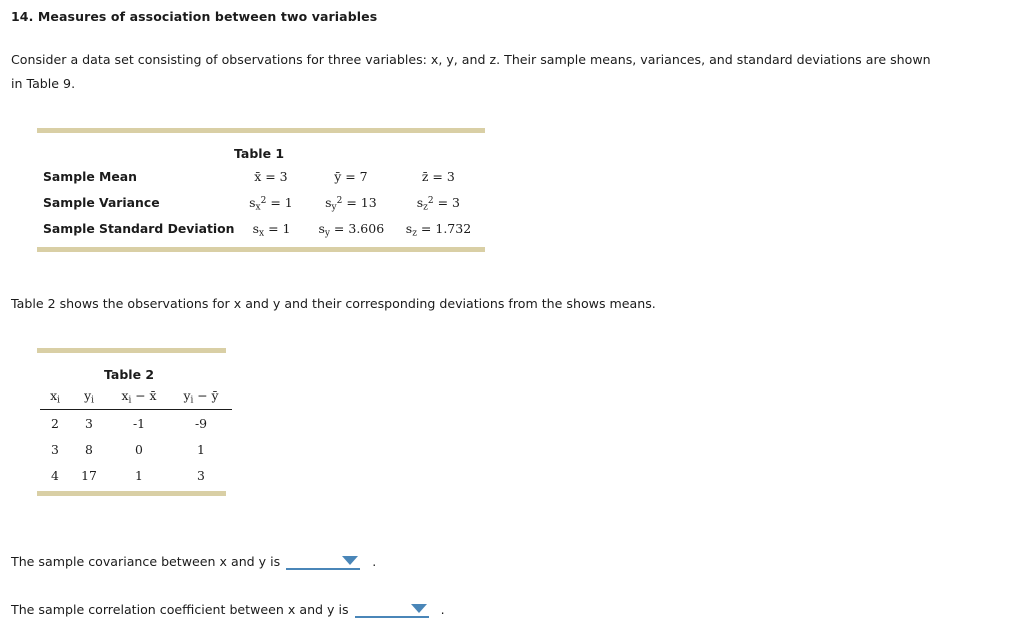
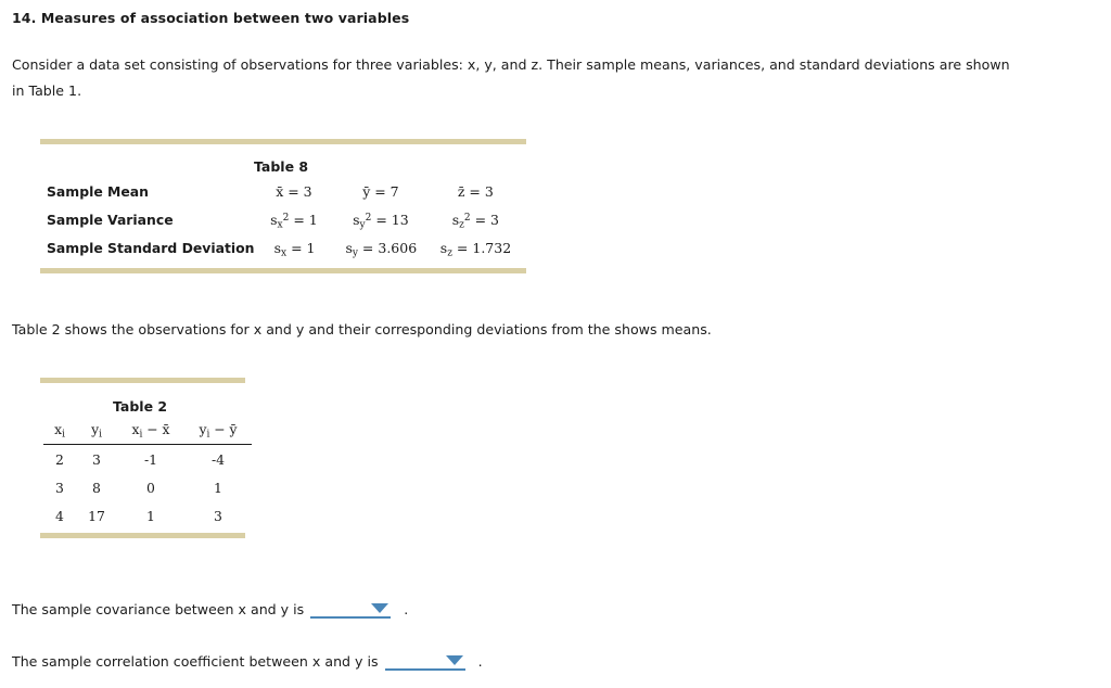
  14. Measures of association between two variables
- Consider a data set consisting of observations for three variables: x, y, and z. Their sample means, variances, and standard deviations are shown in Table 9.
+ Consider a data set consisting of observations for three variables: x, y, and z. Their sample means, variances, and standard deviations are shown in Table 1.
- Table 1
+ Table 8
  Sample Mean
  x̄ = 3
  ȳ = 7
  z̄ = 3
  Sample Variance
  sx2 = 1
  sy2 = 13
  sz2 = 3
  Sample Standard Deviation
  sx = 1
  sy = 3.606
  sz = 1.732
  Table 2 shows the observations for x and y and their corresponding deviations from the shows means.
  Table 2
  xi	yi	xi − x̄	yi − ȳ
- 2	3	-1	-9
+ 2	3	-1	-4
  3	8	0	1
  4	17	1	3
  The sample covariance between x and y is
  .
  The sample correlation coefficient between x and y is
  .
